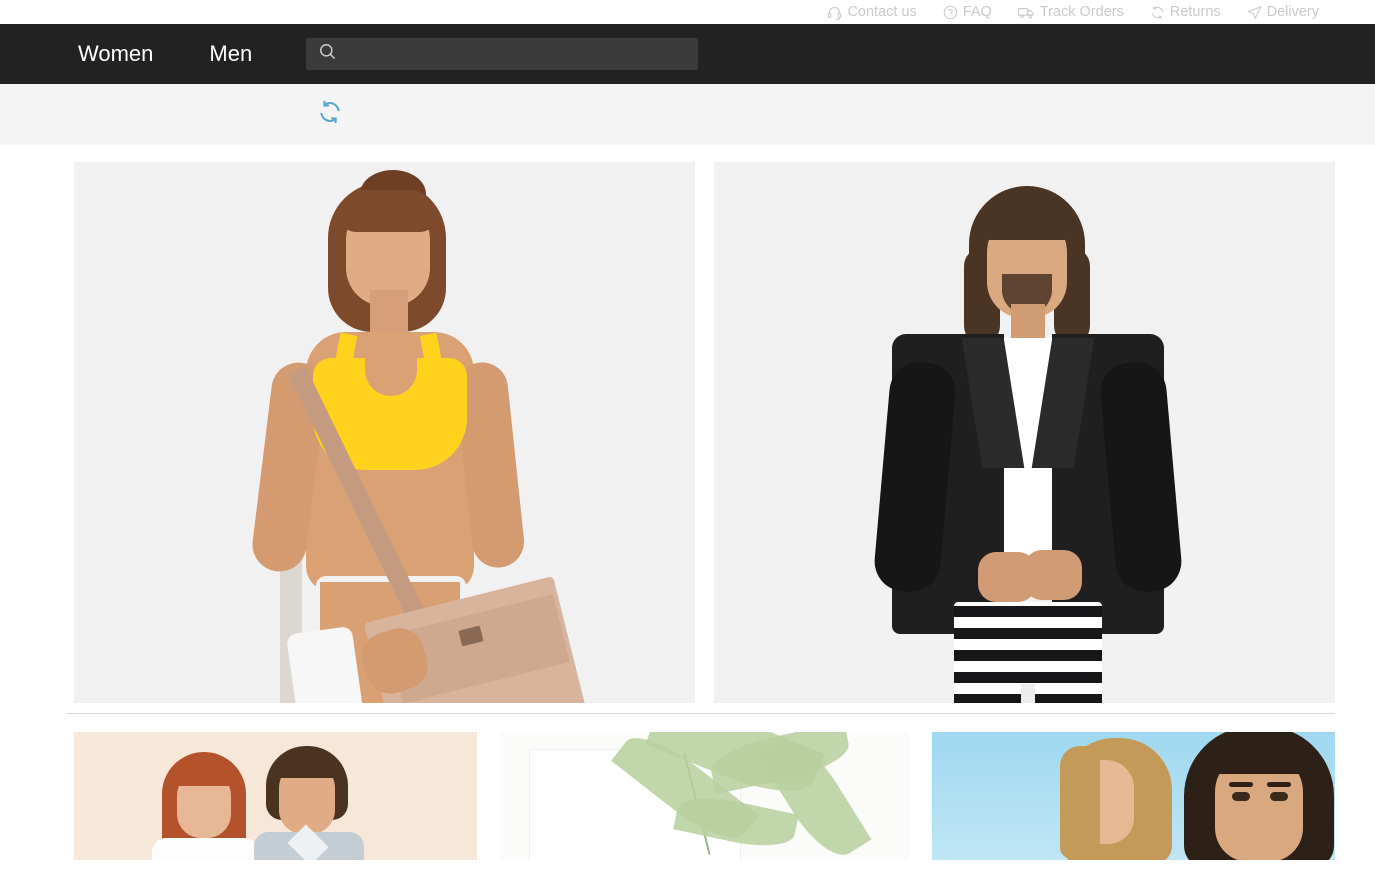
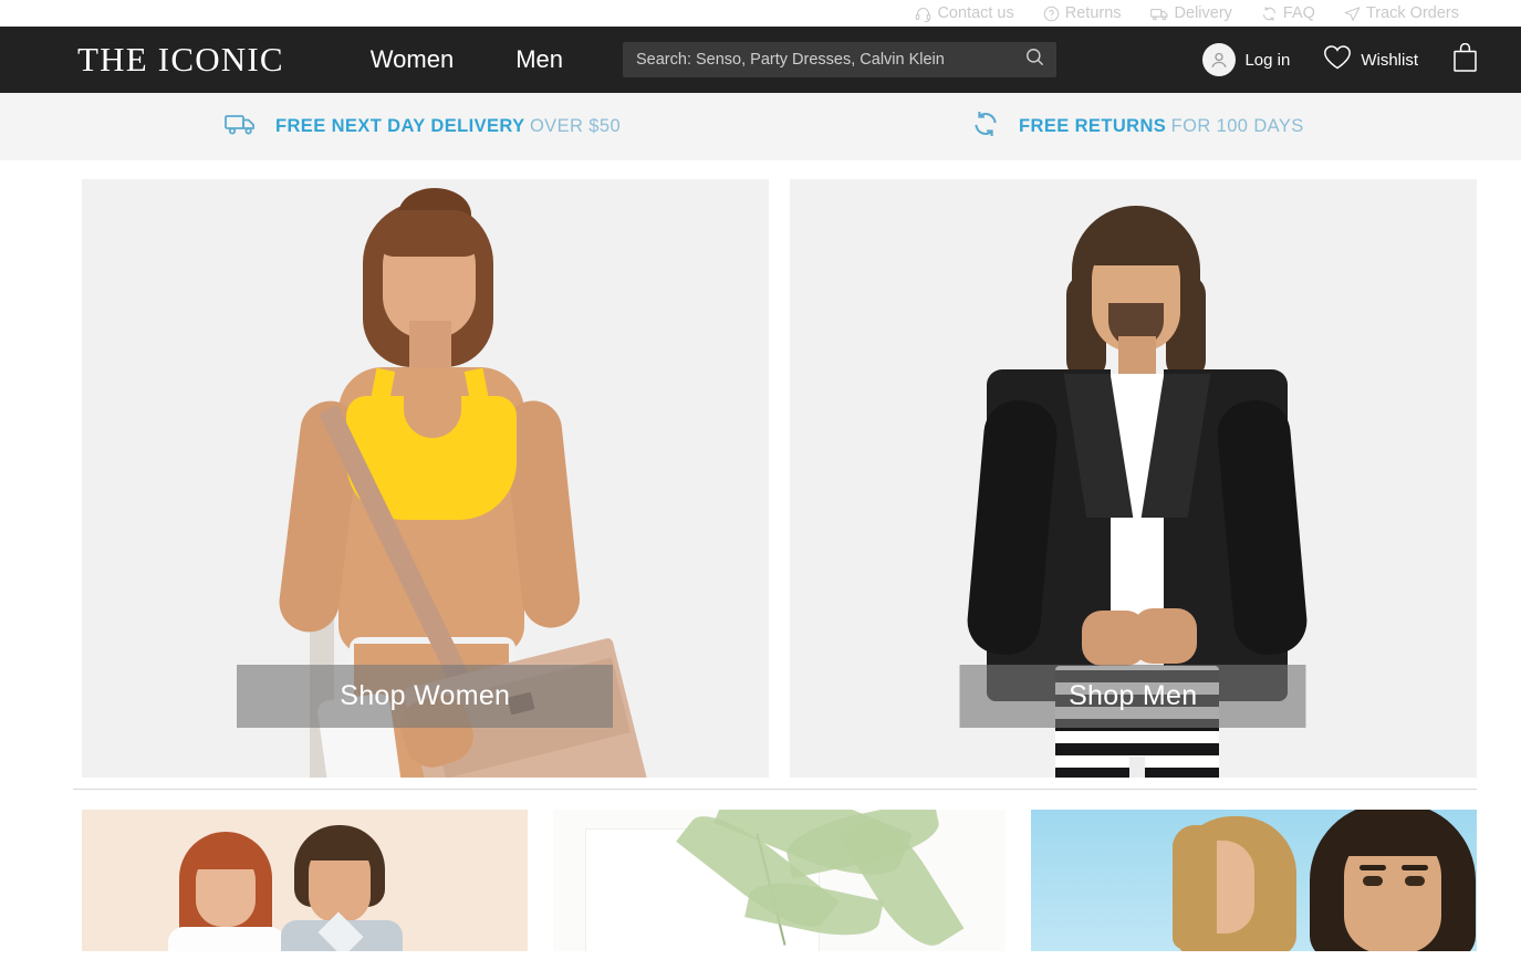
  Contact us
- FAQ
+ Returns
- Track Orders
+ Delivery
- Returns
+ FAQ
- Delivery
+ Track Orders
+ THE ICONIC
  Women
  Men
+ Search: Senso, Party Dresses, Calvin Klein
+ Log in
+ Wishlist
+ FREE NEXT DAY DELIVERY OVER $50
+ FREE RETURNS FOR 100 DAYS
+ Shop Women
+ Shop Men
